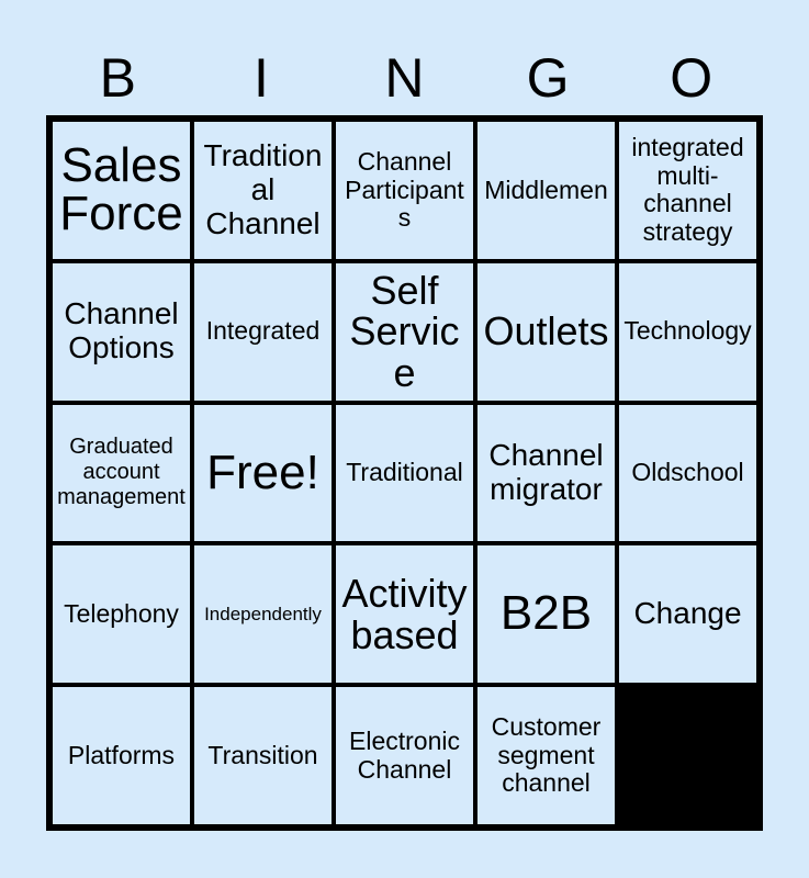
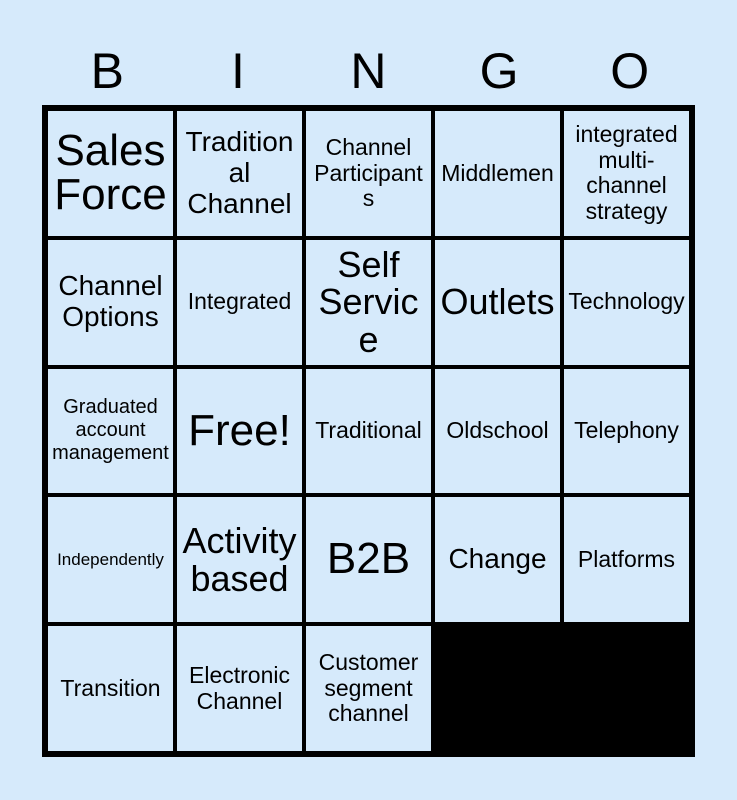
  B
  I
  N
  G
  O
  Sales Force
  Traditional Channel
  Channel Participants
  Middlemen
  integrated multi-channel strategy
  Channel Options
  Integrated
  Self Service
  Outlets
  Technology
  Graduated account management
  Free!
  Traditional
- Channel migrator
  Oldschool
  Telephony
  Independently
  Activity based
  B2B
  Change
  Platforms
  Transition
  Electronic Channel
  Customer segment channel
